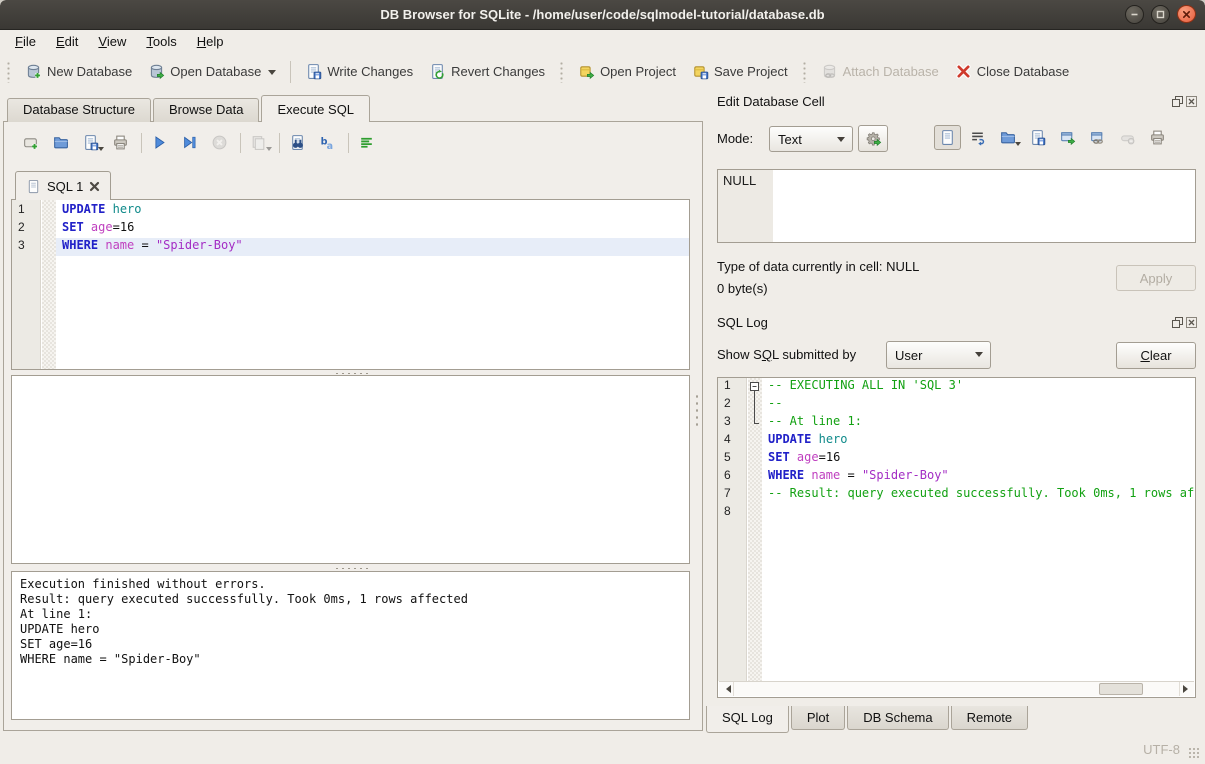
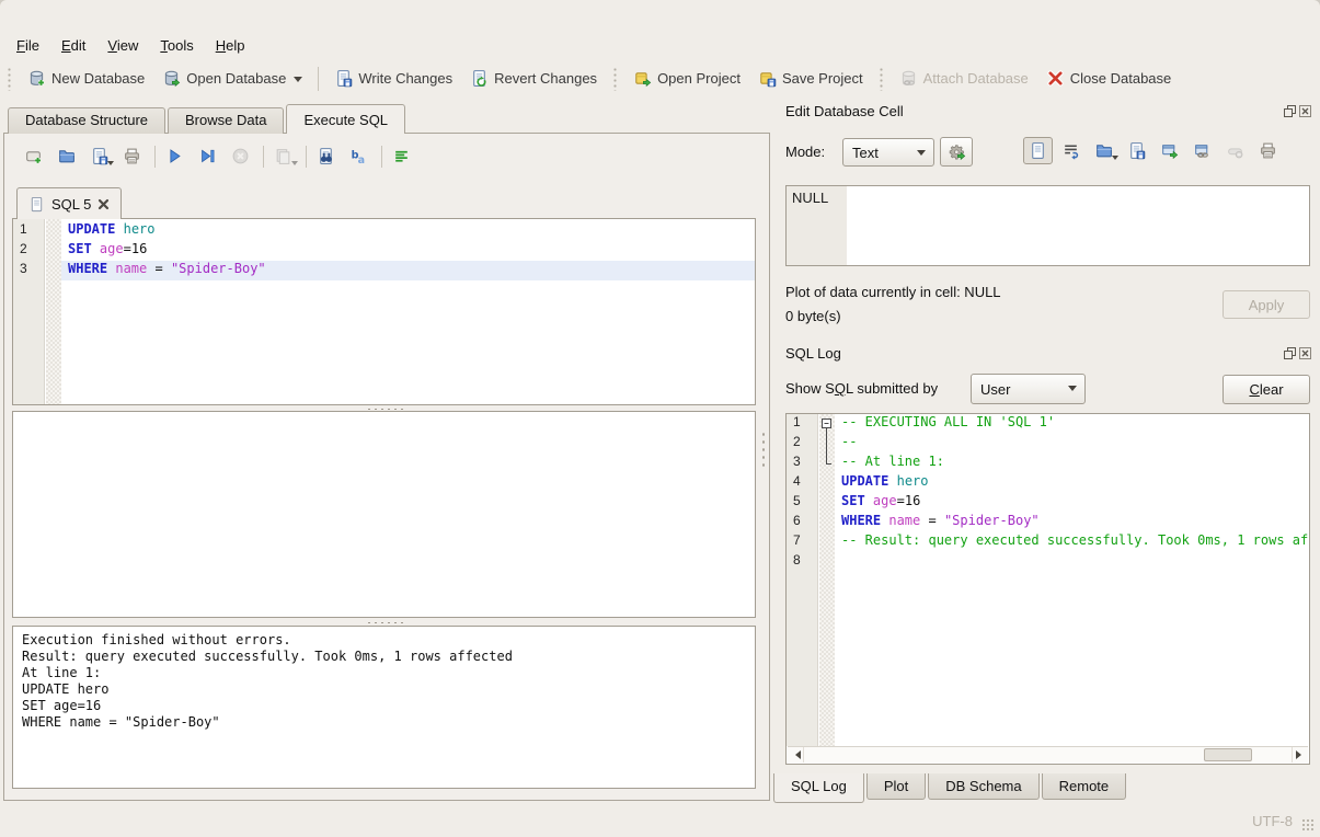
- DB Browser for SQLite - /home/user/code/sqlmodel-tutorial/database.db
  File
  Edit
  View
  Tools
  Help
  New Database
  Open Database
  Write Changes
  Revert Changes
  Open Project
  Save Project
  Attach Database
  Close Database
  Database Structure
  Browse Data
  Execute SQL
  b
  a
- SQL 1
+ SQL 5
  1
  UPDATE hero
  2
  SET age=16
  3
  WHERE name = "Spider-Boy"
  Execution finished without errors.
  Result: query executed successfully. Took 0ms, 1 rows affected
  At line 1:
  UPDATE hero
  SET age=16
  WHERE name = "Spider-Boy"
  Edit Database Cell
  Mode:
  Text
  NULL
- Type of data currently in cell: NULL
+ Plot of data currently in cell: NULL
  0 byte(s)
  Apply
  SQL Log
  Show SQL submitted by
  User
  C
  l
  e
  a
  r
  1
- -- EXECUTING ALL IN 'SQL 3'
+ -- EXECUTING ALL IN 'SQL 1'
  2
  --
  3
  -- At line 1:
  4
  UPDATE hero
  5
  SET age=16
  6
  WHERE name = "Spider-Boy"
  7
  -- Result: query executed successfully. Took 0ms, 1 rows af
  8
  SQL Log
  Plot
  DB Schema
  Remote
  UTF-8
